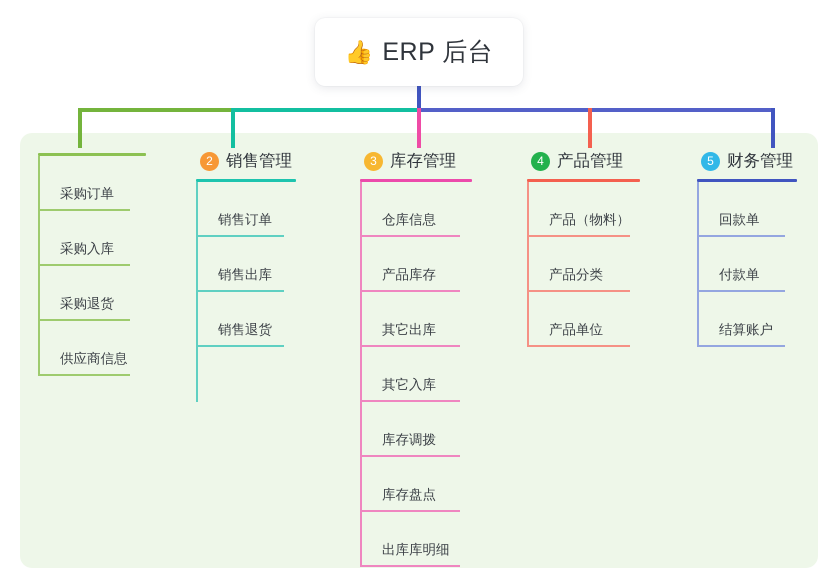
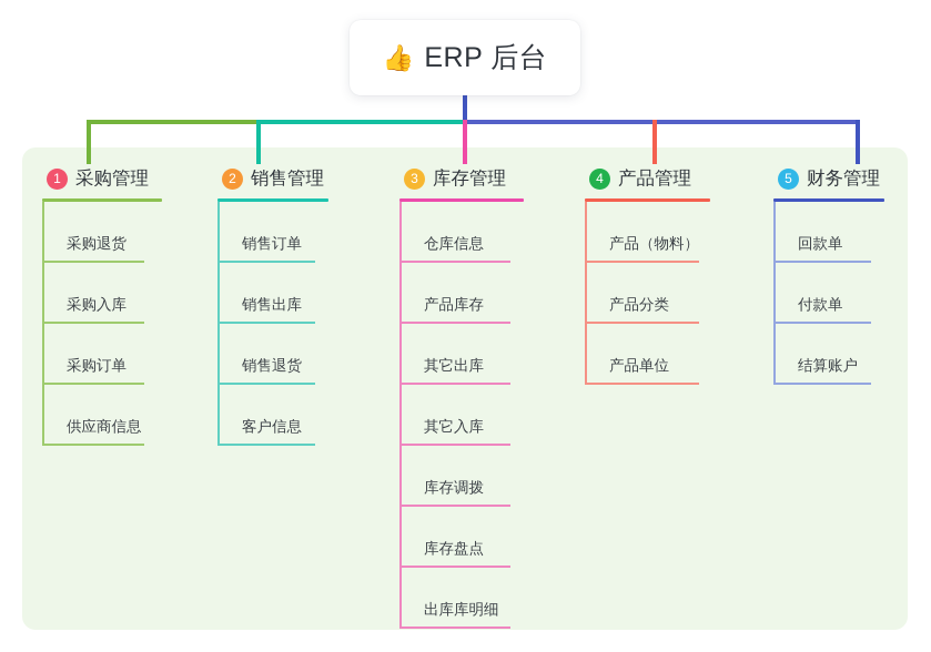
  👍
  ERP 后台
+ 1
+ 采购管理
- 采购订单
+ 采购退货
  采购入库
- 采购退货
+ 采购订单
  供应商信息
  2
  销售管理
  销售订单
  销售出库
  销售退货
+ 客户信息
  3
  库存管理
  仓库信息
  产品库存
  其它出库
  其它入库
  库存调拨
  库存盘点
  出库库明细
  4
  产品管理
  产品（物料）
  产品分类
  产品单位
  5
  财务管理
  回款单
  付款单
  结算账户
